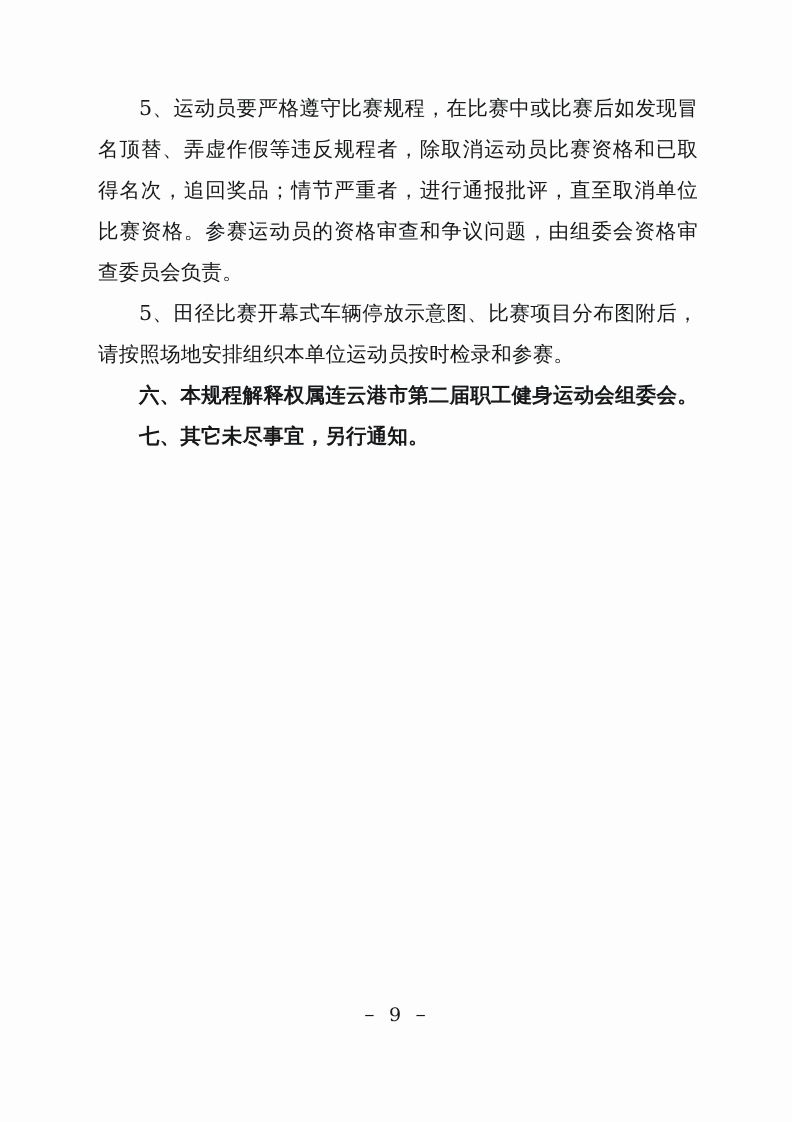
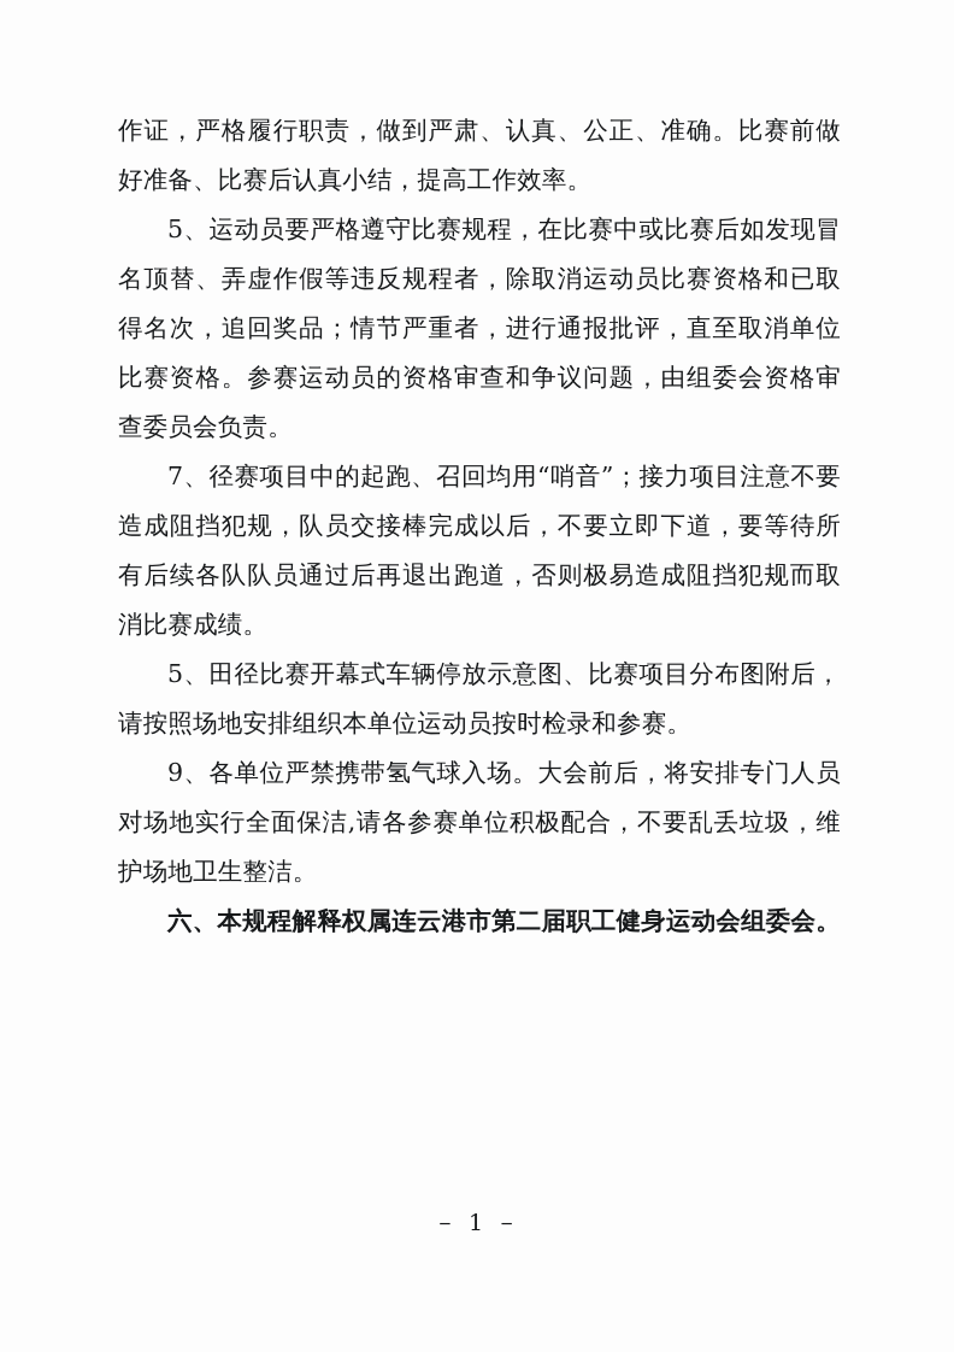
+ 作证，严格履行职责，做到严肃、认真、公正、准确。比赛前做好准备、比赛后认真小结，提高工作效率。
  5、运动员要严格遵守比赛规程，在比赛中或比赛后如发现冒名顶替、弄虚作假等违反规程者，除取消运动员比赛资格和已取得名次，追回奖品；情节严重者，进行通报批评，直至取消单位比赛资格。参赛运动员的资格审查和争议问题，由组委会资格审查委员会负责。
+ 7、径赛项目中的起跑、召回均用“哨音”；接力项目注意不要造成阻挡犯规，队员交接棒完成以后，不要立即下道，要等待所有后续各队队员通过后再退出跑道，否则极易造成阻挡犯规而取消比赛成绩。
  5、田径比赛开幕式车辆停放示意图、比赛项目分布图附后，请按照场地安排组织本单位运动员按时检录和参赛。
+ 9、各单位严禁携带氢气球入场。大会前后，将安排专门人员对场地实行全面保洁,请各参赛单位积极配合，不要乱丢垃圾，维护场地卫生整洁。
  六、本规程解释权属连云港市第二届职工健身运动会组委会。
- 七、其它未尽事宜，另行通知。
- － 9 －
+ － 1 －
